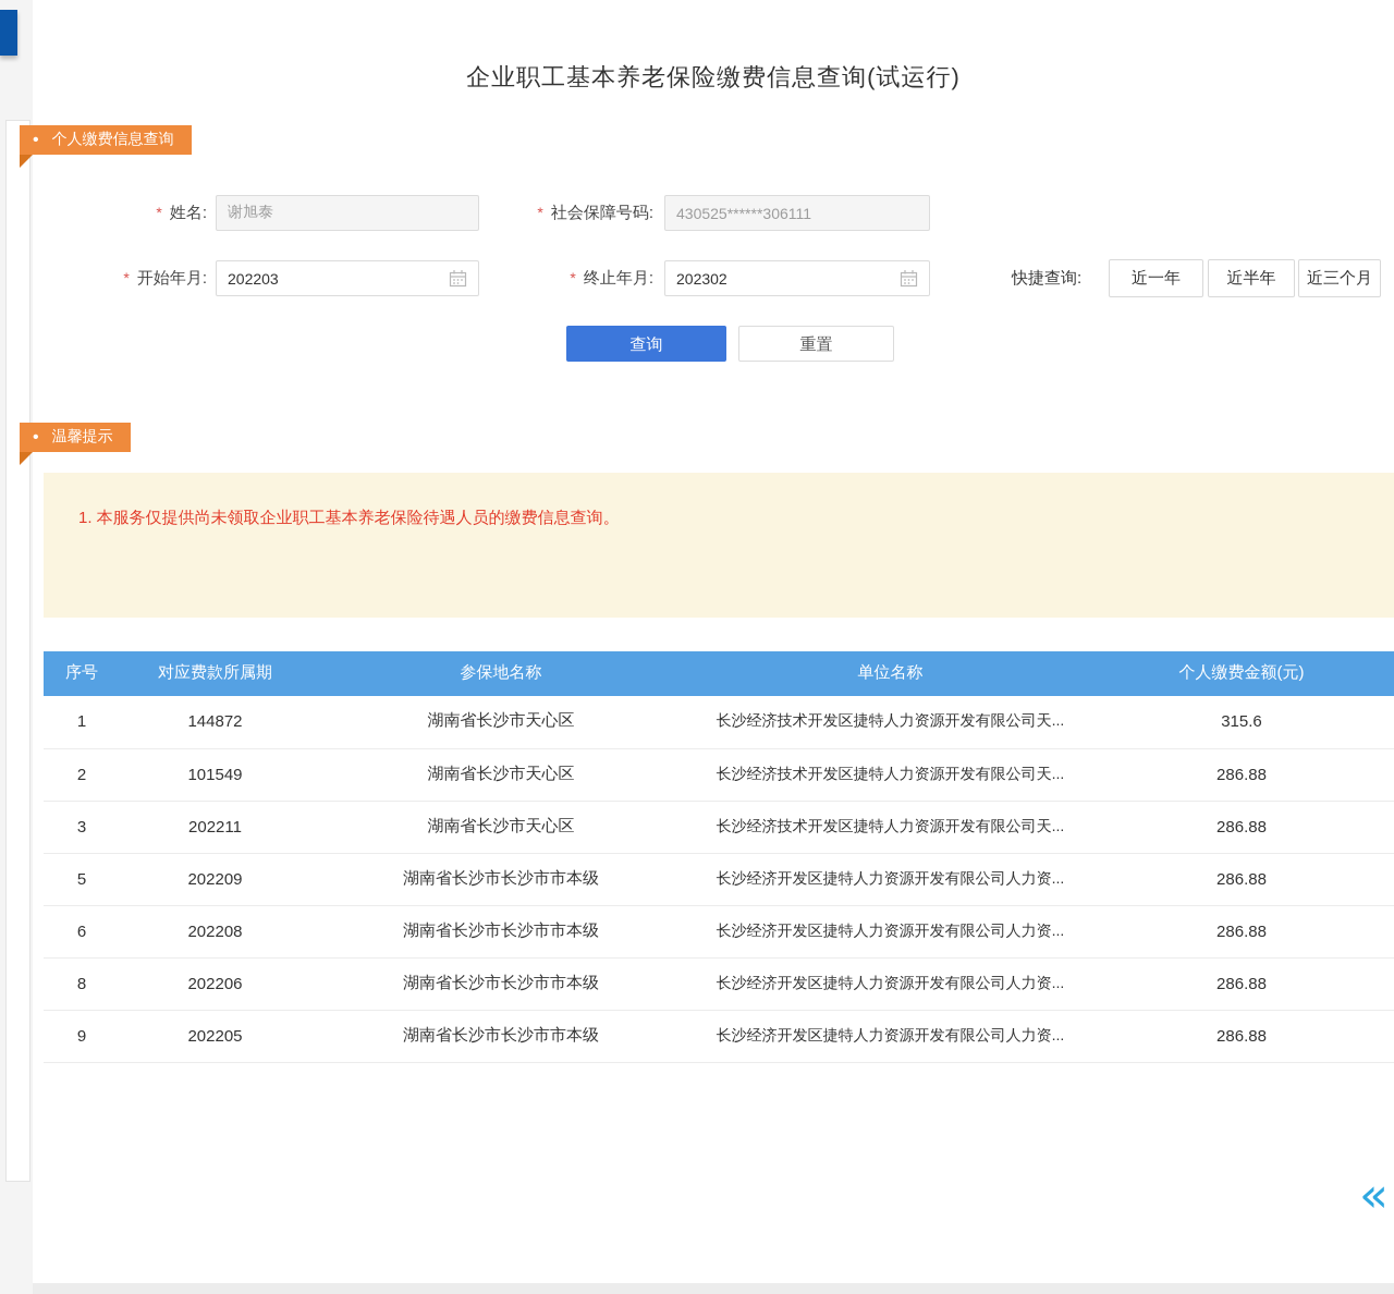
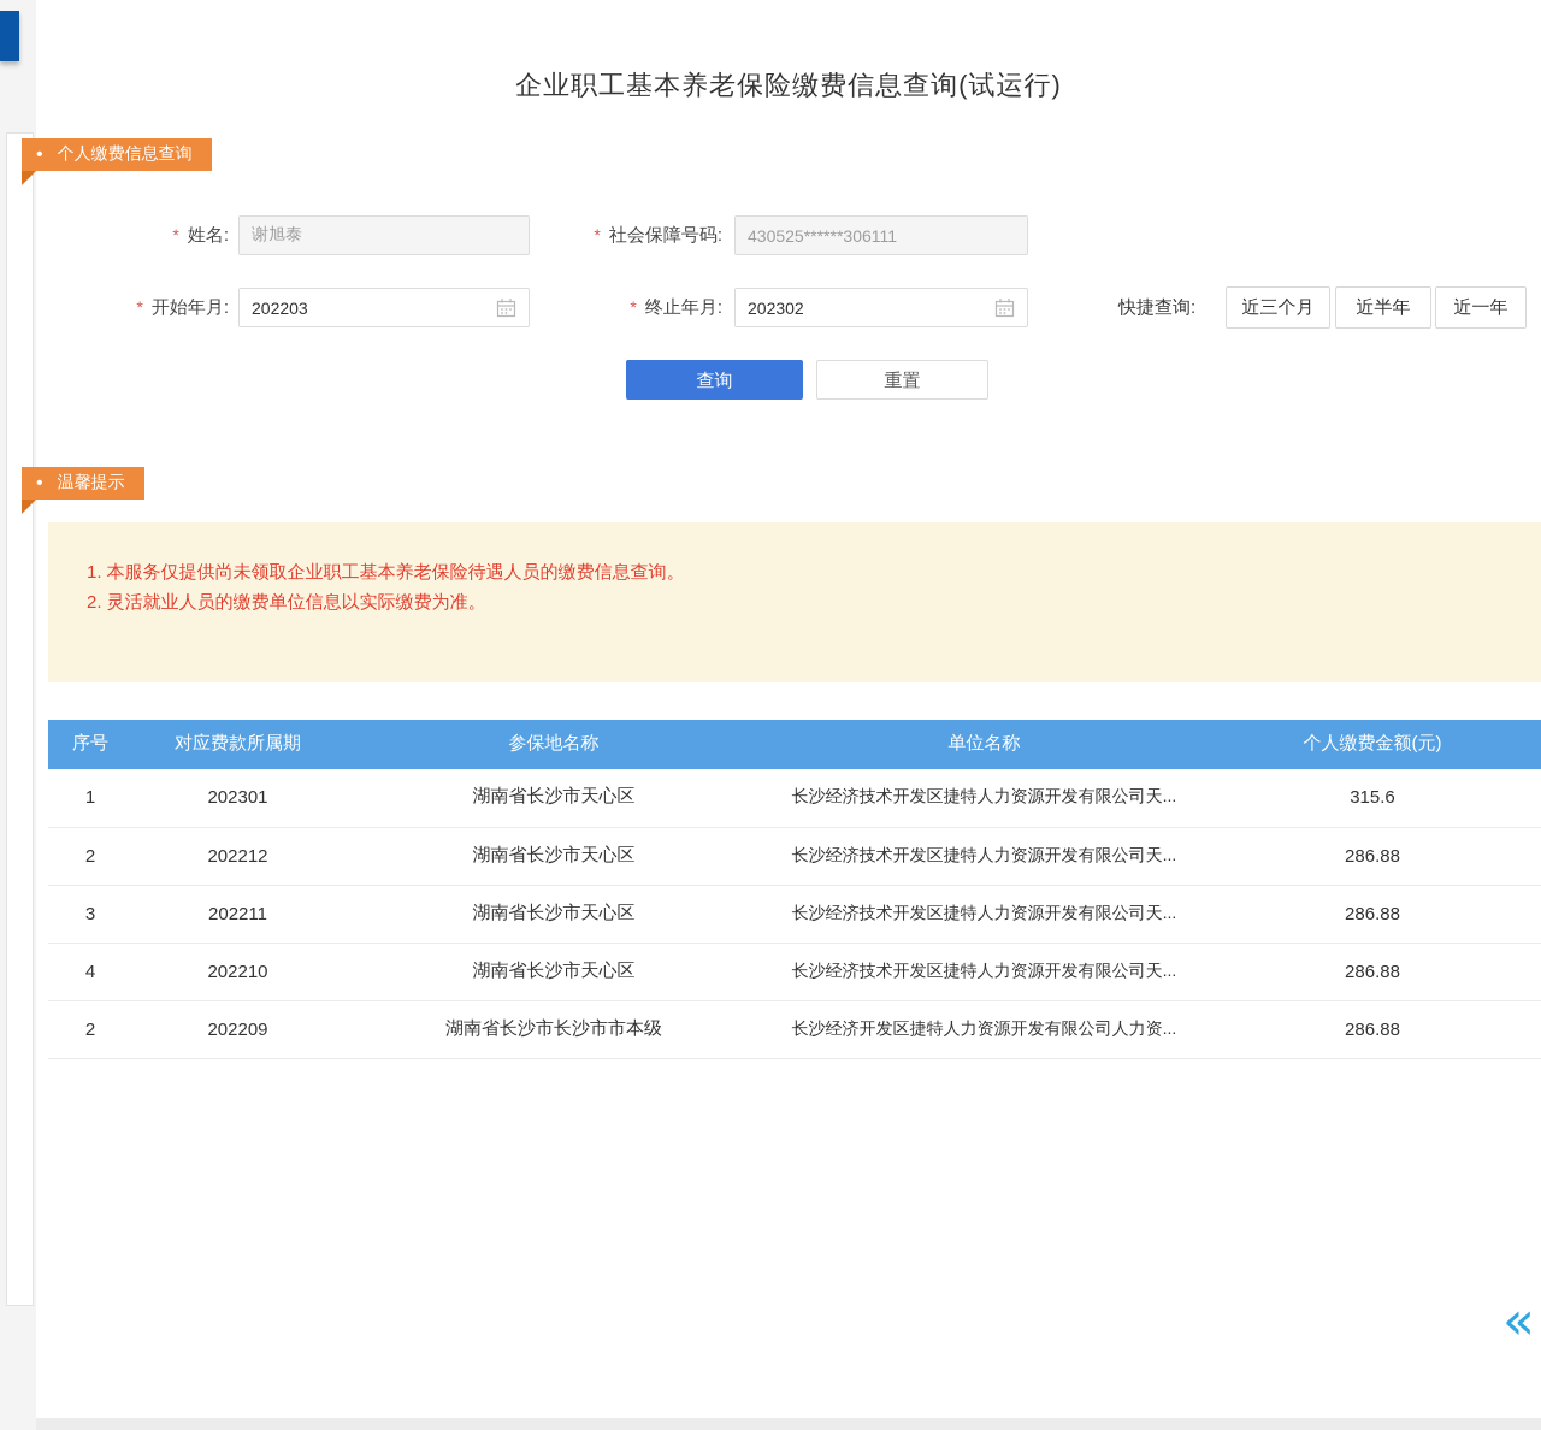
  企业职工基本养老保险缴费信息查询(试运行)
  •
  个人缴费信息查询
  * 姓名:
  谢旭泰
  * 社会保障号码:
  430525******306111
  * 开始年月:
  202203
  * 终止年月:
  202302
  快捷查询:
- 近一年
+ 近三个月
  近半年
- 近三个月
+ 近一年
  查询
  重置
  •
  温馨提示
  1. 本服务仅提供尚未领取企业职工基本养老保险待遇人员的缴费信息查询。
+ 2. 灵活就业人员的缴费单位信息以实际缴费为准。
  序号	对应费款所属期	参保地名称	单位名称	个人缴费金额(元)
- 1	144872	湖南省长沙市天心区	长沙经济技术开发区捷特人力资源开发有限公司天...	315.6
+ 1	202301	湖南省长沙市天心区	长沙经济技术开发区捷特人力资源开发有限公司天...	315.6
- 2	101549	湖南省长沙市天心区	长沙经济技术开发区捷特人力资源开发有限公司天...	286.88
+ 2	202212	湖南省长沙市天心区	长沙经济技术开发区捷特人力资源开发有限公司天...	286.88
  3	202211	湖南省长沙市天心区	长沙经济技术开发区捷特人力资源开发有限公司天...	286.88
+ 4	202210	湖南省长沙市天心区	长沙经济技术开发区捷特人力资源开发有限公司天...	286.88
- 5	202209	湖南省长沙市长沙市市本级	长沙经济开发区捷特人力资源开发有限公司人力资...	286.88
+ 2	202209	湖南省长沙市长沙市市本级	长沙经济开发区捷特人力资源开发有限公司人力资...	286.88
- 6	202208	湖南省长沙市长沙市市本级	长沙经济开发区捷特人力资源开发有限公司人力资...	286.88
- 8	202206	湖南省长沙市长沙市市本级	长沙经济开发区捷特人力资源开发有限公司人力资...	286.88
- 9	202205	湖南省长沙市长沙市市本级	长沙经济开发区捷特人力资源开发有限公司人力资...	286.88
  «
